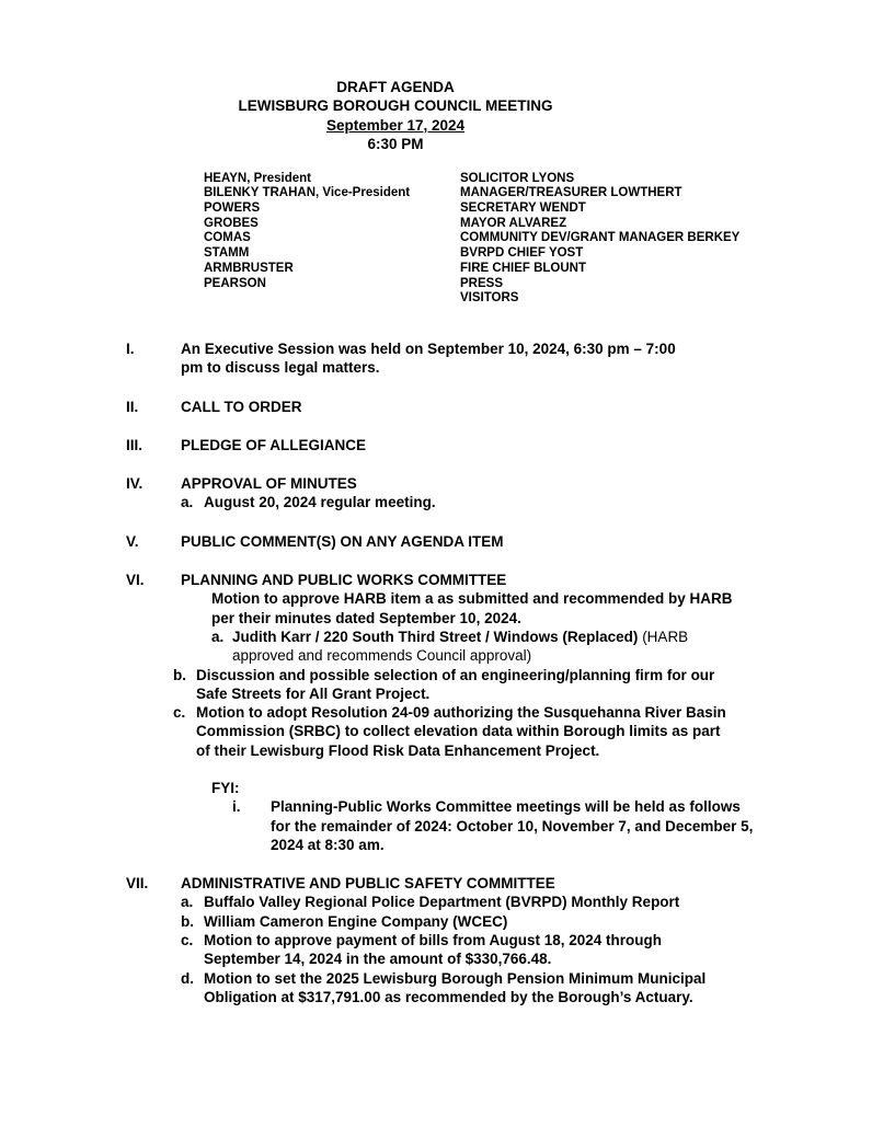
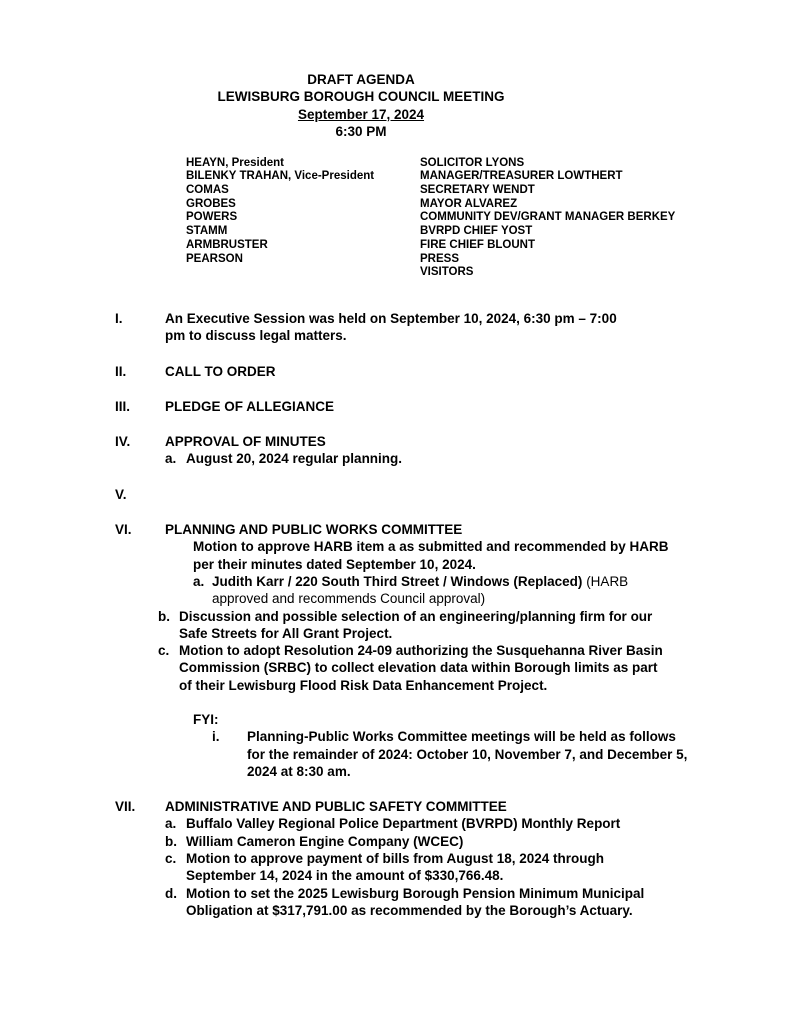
  DRAFT AGENDA
  LEWISBURG BOROUGH COUNCIL MEETING
  September 17, 2024
  6:30 PM
  HEAYN, President
  BILENKY TRAHAN, Vice-President
- POWERS
+ COMAS
  GROBES
- COMAS
+ POWERS
  STAMM
  ARMBRUSTER
  PEARSON
  SOLICITOR LYONS
  MANAGER/TREASURER LOWTHERT
  SECRETARY WENDT
  MAYOR ALVAREZ
  COMMUNITY DEV/GRANT MANAGER BERKEY
  BVRPD CHIEF YOST
  FIRE CHIEF BLOUNT
  PRESS
  VISITORS
  I.
  An Executive Session was held on September 10, 2024, 6:30 pm – 7:00
  pm to discuss legal matters.
  II.
  CALL TO ORDER
  III.
  PLEDGE OF ALLEGIANCE
  IV.
  APPROVAL OF MINUTES
  a.
- August 20, 2024 regular meeting.
+ August 20, 2024 regular planning.
  V.
- PUBLIC COMMENT(S) ON ANY AGENDA ITEM
  VI.
  PLANNING AND PUBLIC WORKS COMMITTEE
  Motion to approve HARB item a as submitted and recommended by HARB
  per their minutes dated September 10, 2024.
  a.
  Judith Karr / 220 South Third Street / Windows (Replaced) (HARB
  approved and recommends Council approval)
  b.
  Discussion and possible selection of an engineering/planning firm for our
  Safe Streets for All Grant Project.
  c.
  Motion to adopt Resolution 24-09 authorizing the Susquehanna River Basin
  Commission (SRBC) to collect elevation data within Borough limits as part
  of their Lewisburg Flood Risk Data Enhancement Project.
  FYI:
  i.
  Planning-Public Works Committee meetings will be held as follows
  for the remainder of 2024: October 10, November 7, and December 5,
  2024 at 8:30 am.
  VII.
  ADMINISTRATIVE AND PUBLIC SAFETY COMMITTEE
  a.
  Buffalo Valley Regional Police Department (BVRPD) Monthly Report
  b.
  William Cameron Engine Company (WCEC)
  c.
  Motion to approve payment of bills from August 18, 2024 through
  September 14, 2024 in the amount of $330,766.48.
  d.
  Motion to set the 2025 Lewisburg Borough Pension Minimum Municipal
  Obligation at $317,791.00 as recommended by the Borough’s Actuary.
